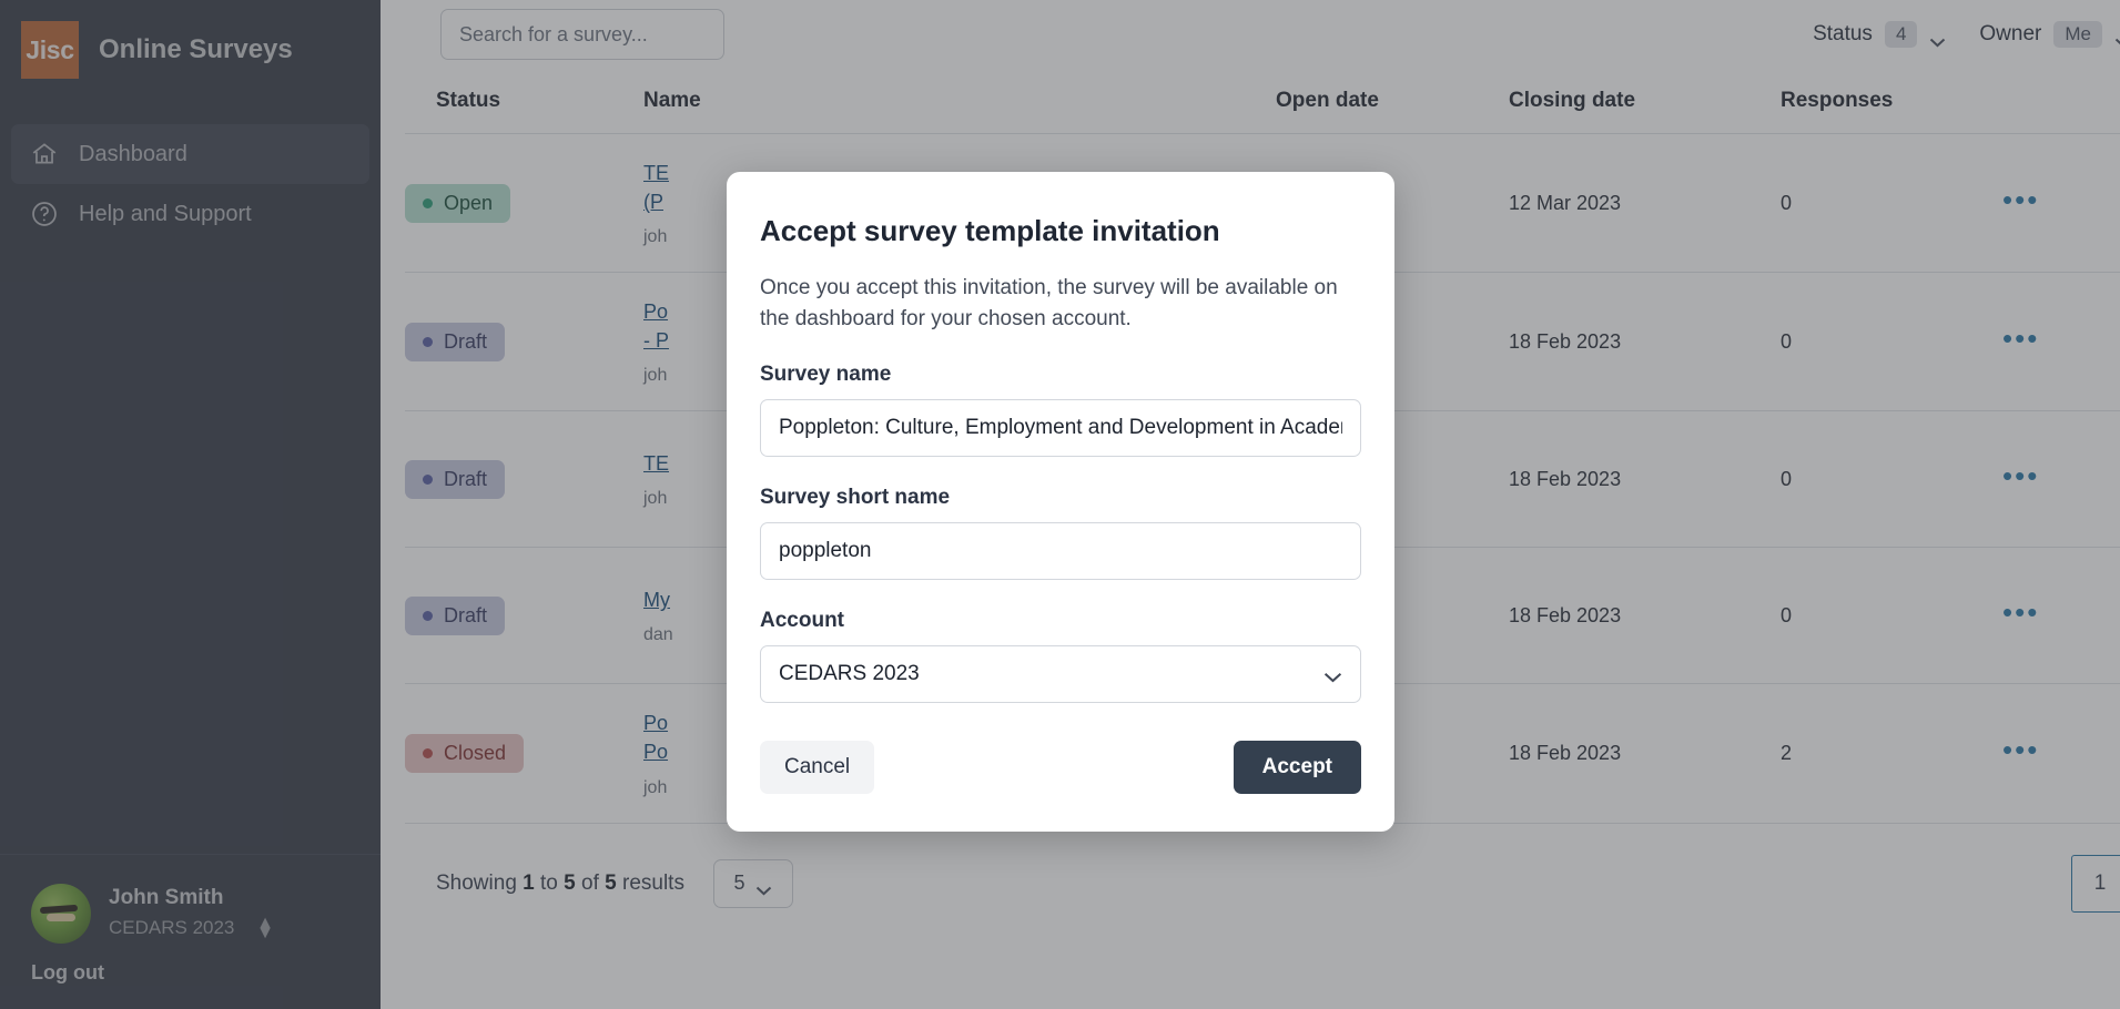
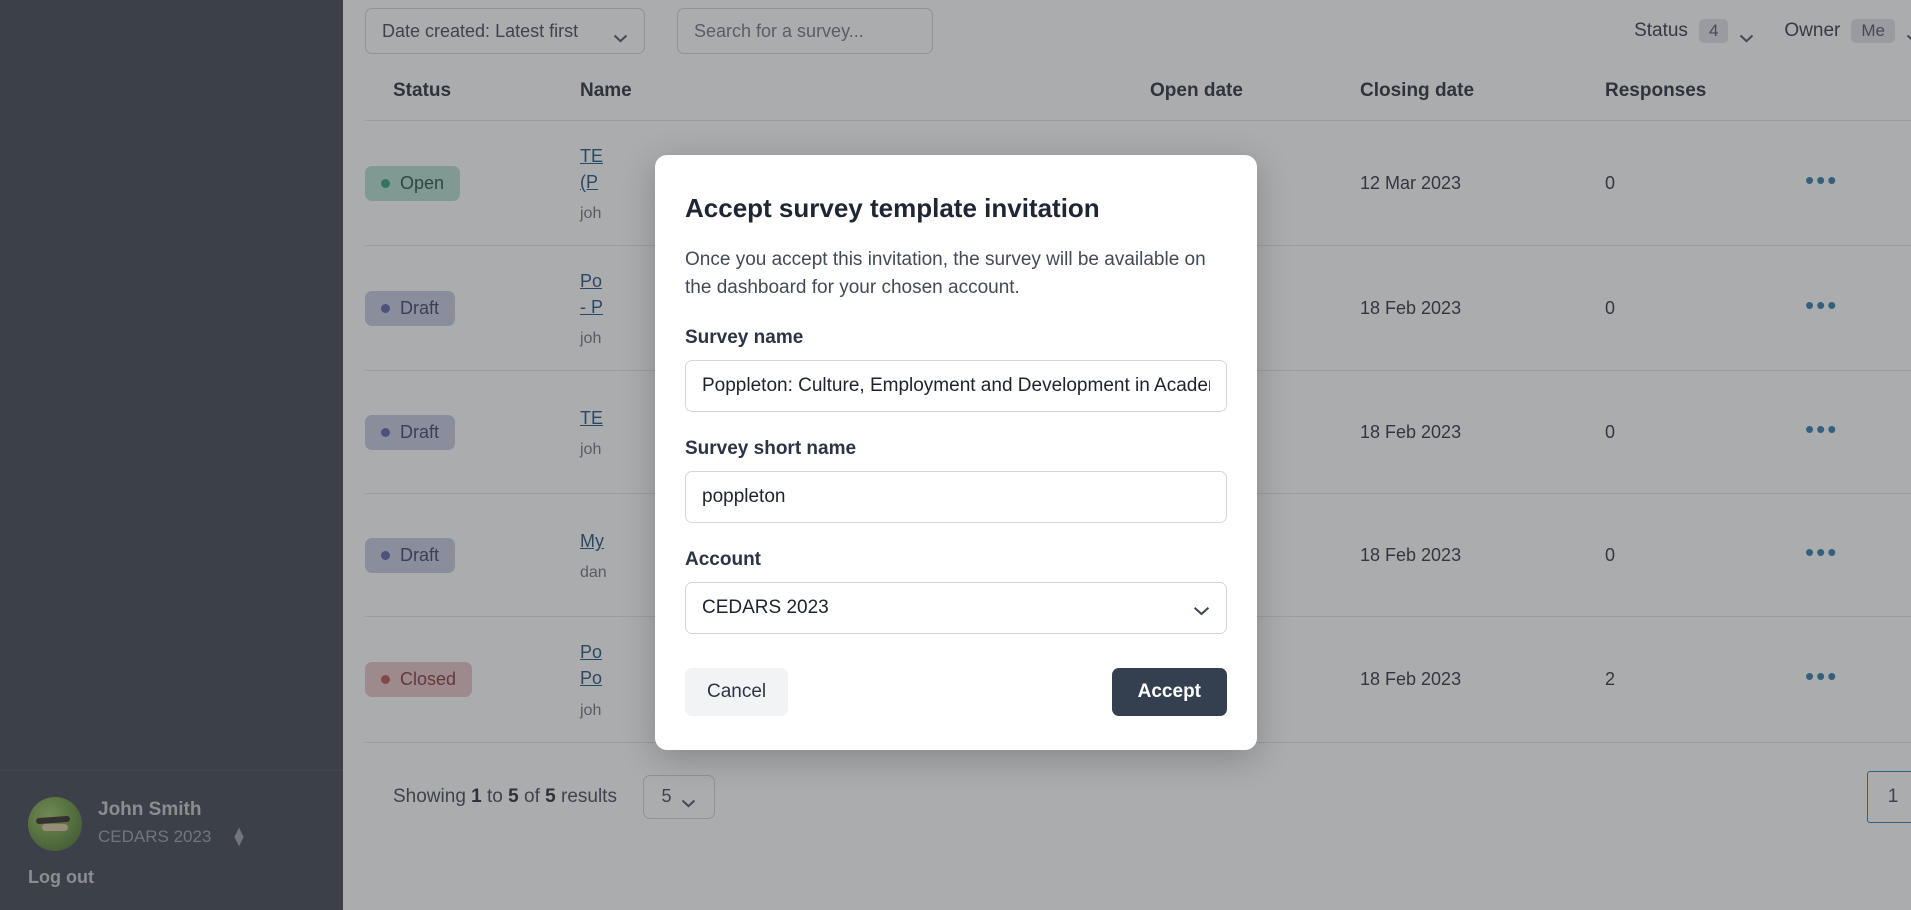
- Jisc
- Online Surveys
- Dashboard
- Help and Support
  John Smith
  CEDARS 2023
  ▲
  ▼
  Log out
+ Date created: Latest first
  Search for a survey...
  Status
  4
  Owner
  Me
  Status	Name	Open date	Closing date	Responses
  Open	TE (P joh		12 Mar 2023	0	•••
  Draft	Po - P joh		18 Feb 2023	0	•••
  Draft	TE joh		18 Feb 2023	0	•••
  Draft	My dan		18 Feb 2023	0	•••
  Closed	Po Po joh		18 Feb 2023	2	•••
  Showing 1 to 5 of 5 results
  5
  1
  Accept survey template invitation
  Once you accept this invitation, the survey will be available on the dashboard for your chosen account.
  Survey name
  Poppleton: Culture, Employment and Development in Acade
  Survey short name
  poppleton
  Account
  CEDARS 2023
  Cancel
  Accept
